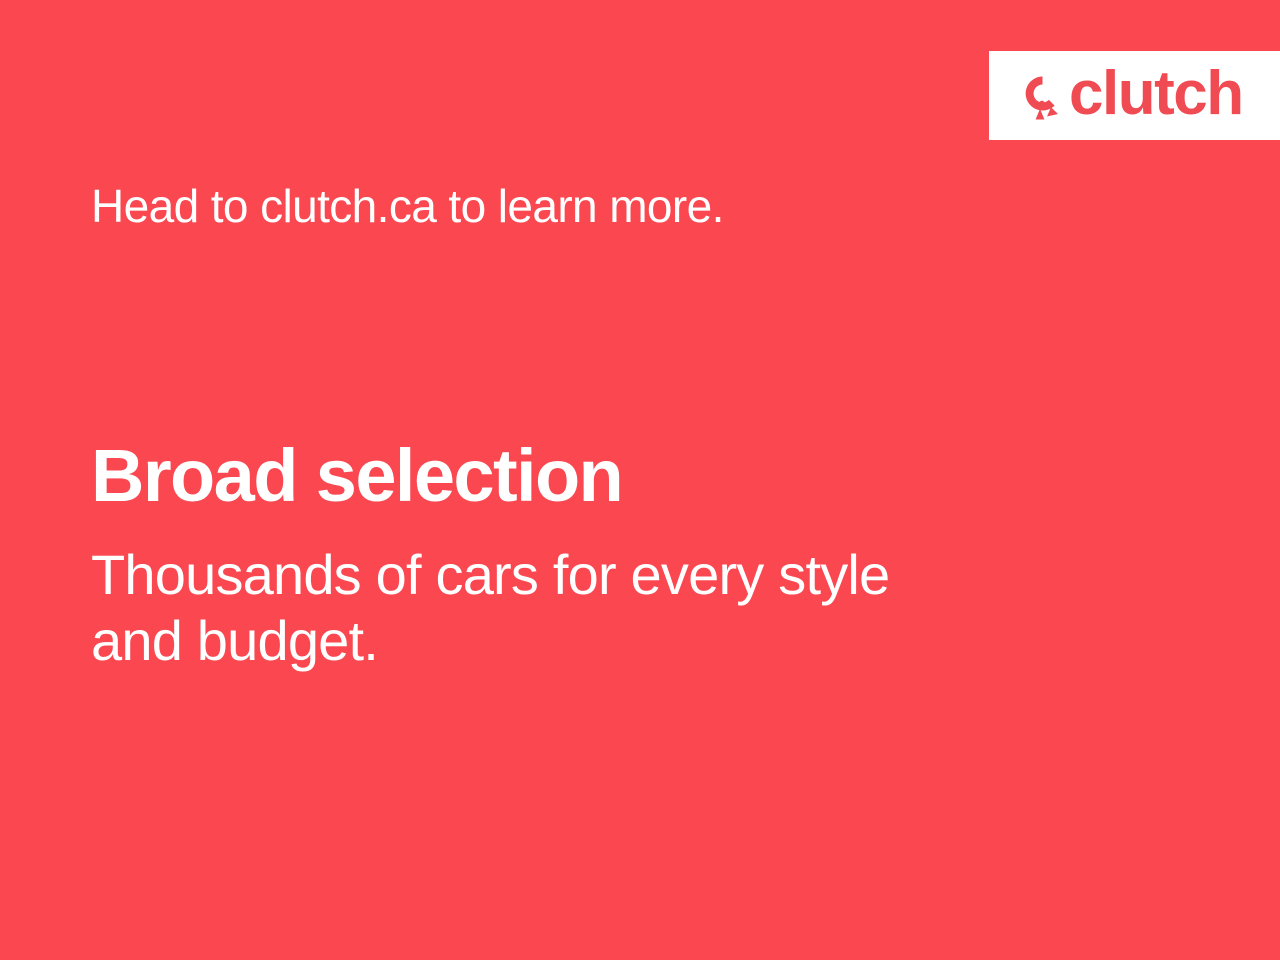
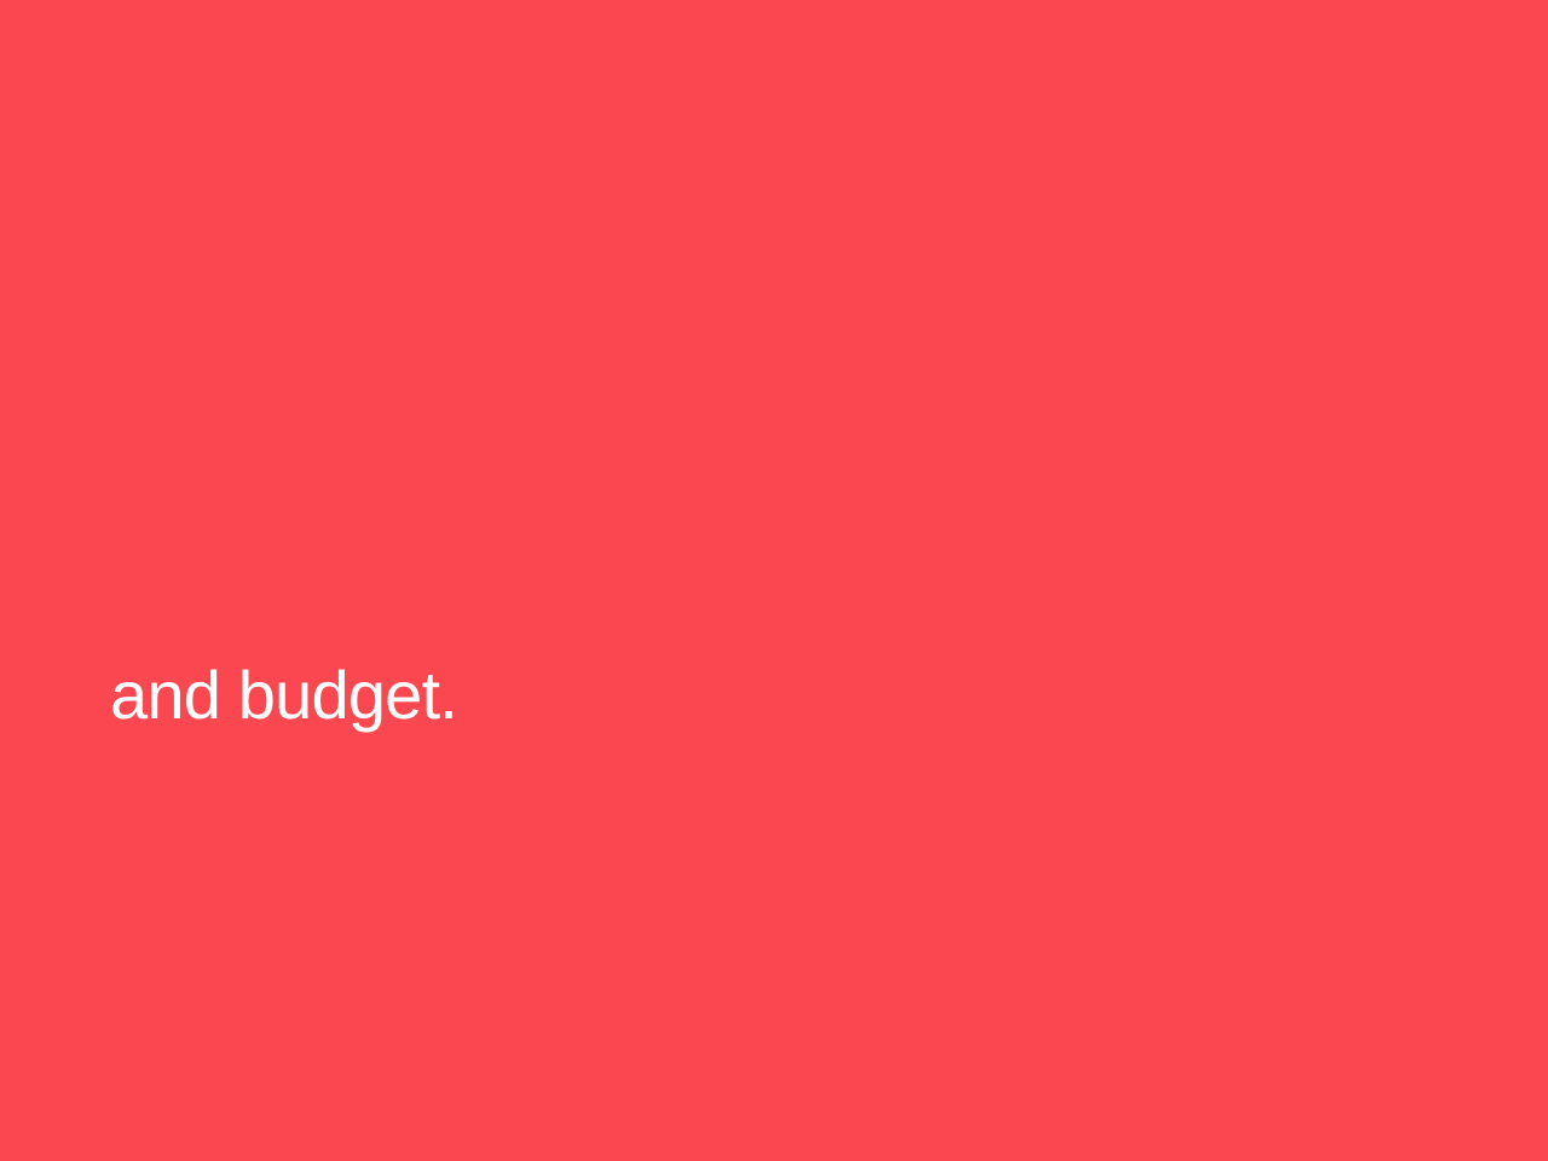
- clutch
- Head to clutch.ca to learn more.
- Broad selection
- Thousands of cars for every style
  and budget.
